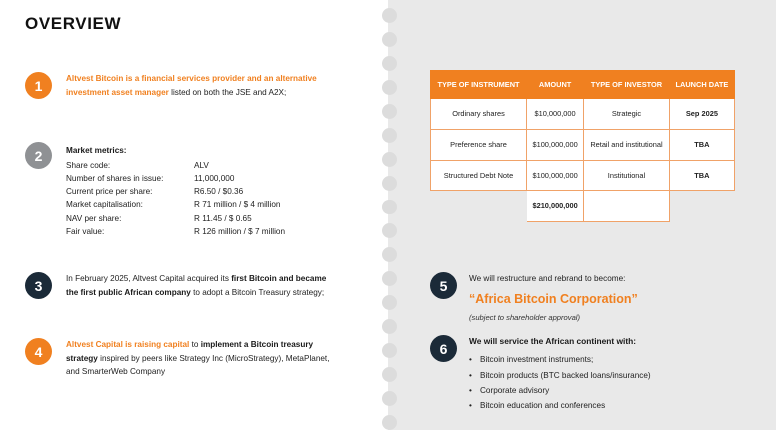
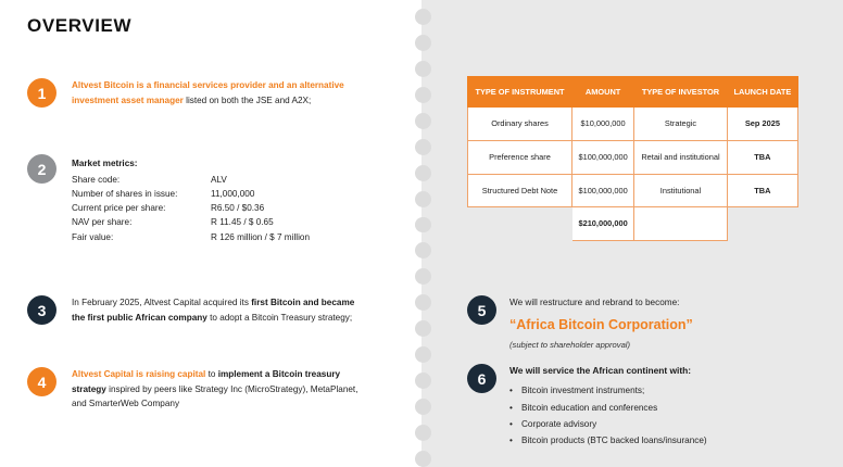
  OVERVIEW
  1
  Altvest Bitcoin is a financial services provider and an alternative investment asset manager listed on both the JSE and A2X;
  2
  Market metrics:
  Share code:
  ALV
  Number of shares in issue:
  11,000,000
  Current price per share:
  R6.50 / $0.36
- Market capitalisation:
- R 71 million / $ 4 million
  NAV per share:
  R 11.45 / $ 0.65
  Fair value:
  R 126 million / $ 7 million
  3
  In February 2025, Altvest Capital acquired its first Bitcoin and became the first public African company to adopt a Bitcoin Treasury strategy;
  4
  Altvest Capital is raising capital to implement a Bitcoin treasury strategy inspired by peers like Strategy Inc (MicroStrategy), MetaPlanet, and SmarterWeb Company
  TYPE OF INSTRUMENT	AMOUNT	TYPE OF INVESTOR	LAUNCH DATE
  Ordinary shares	$10,000,000	Strategic	Sep 2025
  Preference share	$100,000,000	Retail and institutional	TBA
  Structured Debt Note	$100,000,000	Institutional	TBA
  	$210,000,000
  5
  We will restructure and rebrand to become:
  “Africa Bitcoin Corporation”
  (subject to shareholder approval)
  6
  We will service the African continent with:
  Bitcoin investment instruments;
- Bitcoin products (BTC backed loans/insurance)
+ Bitcoin education and conferences
  Corporate advisory
- Bitcoin education and conferences
+ Bitcoin products (BTC backed loans/insurance)
